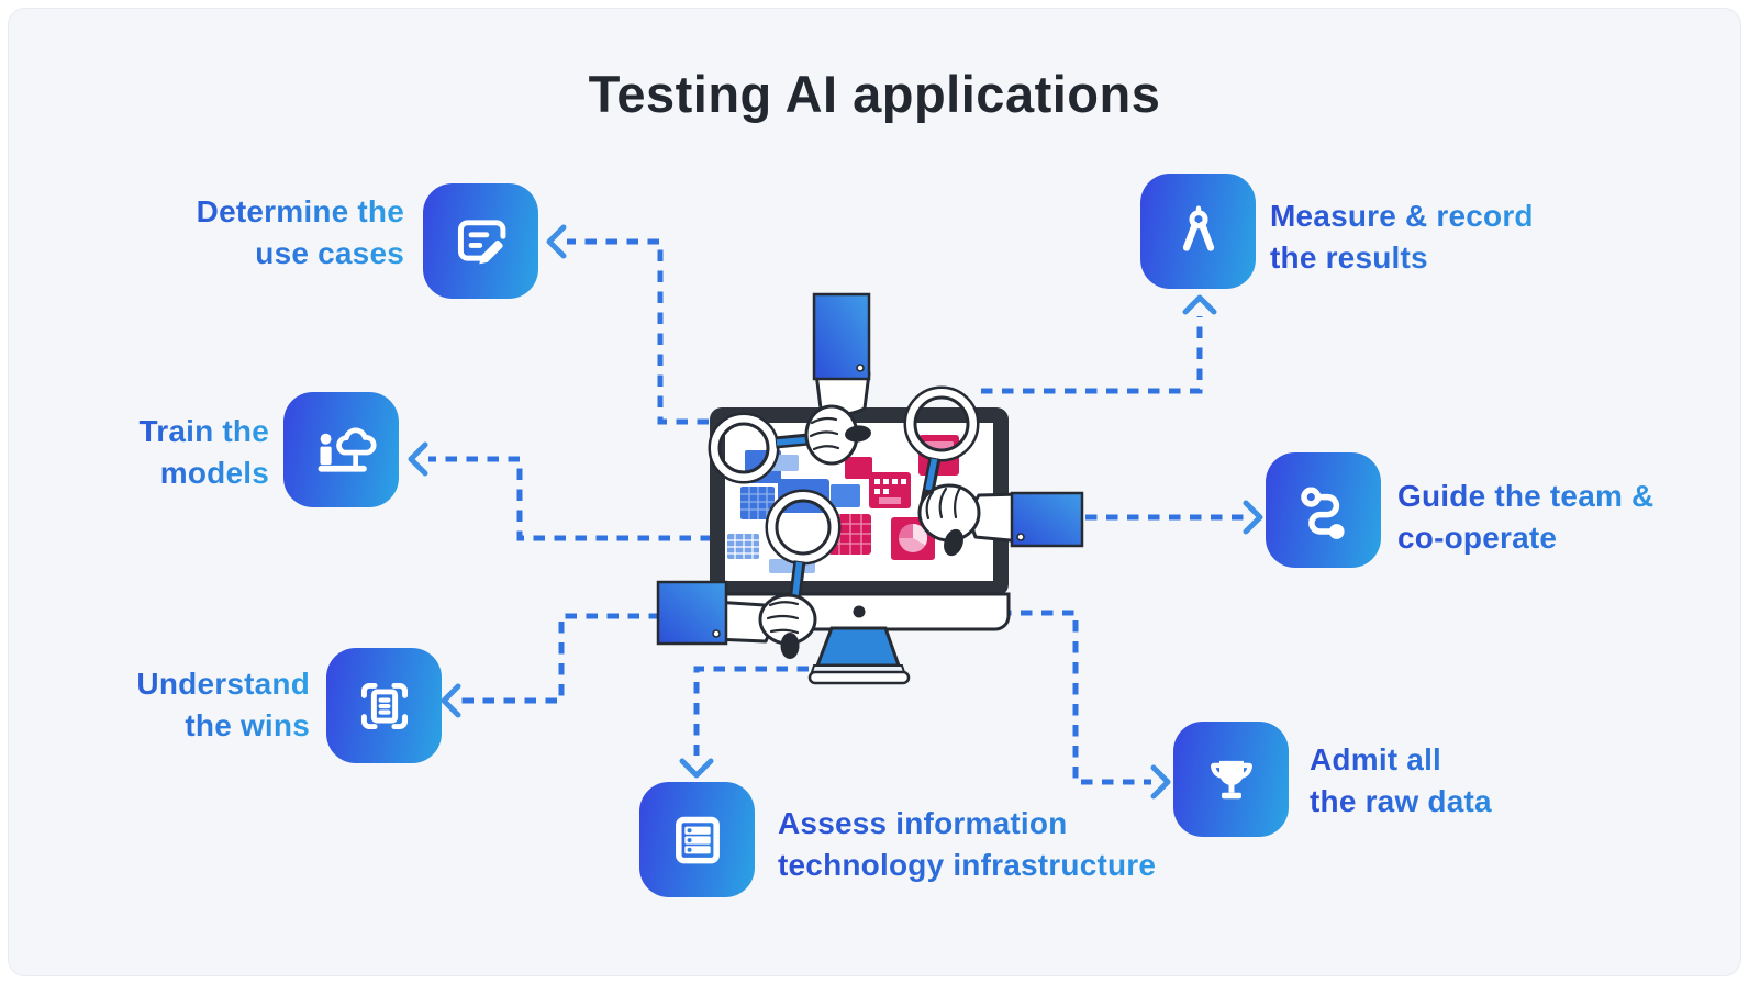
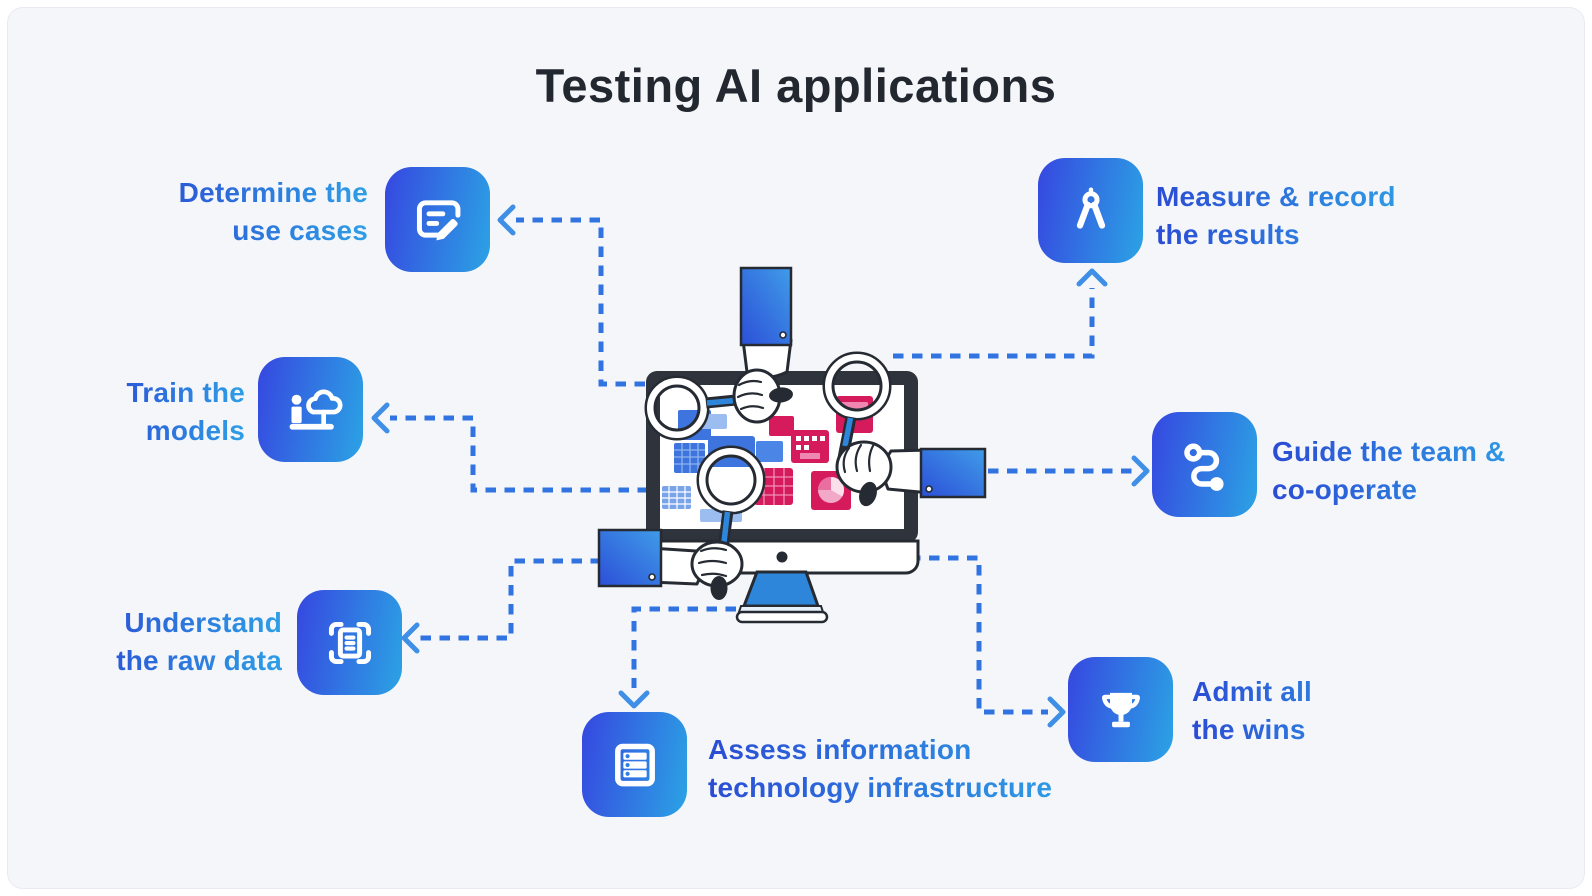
  Testing AI applications
  Determine the
  use cases
  Train the
  models
  Understand
- the wins
+ the raw data
  Assess information
  technology infrastructure
  Admit all
- the raw data
+ the wins
  Guide the team &
  co-operate
  Measure & record
  the results
